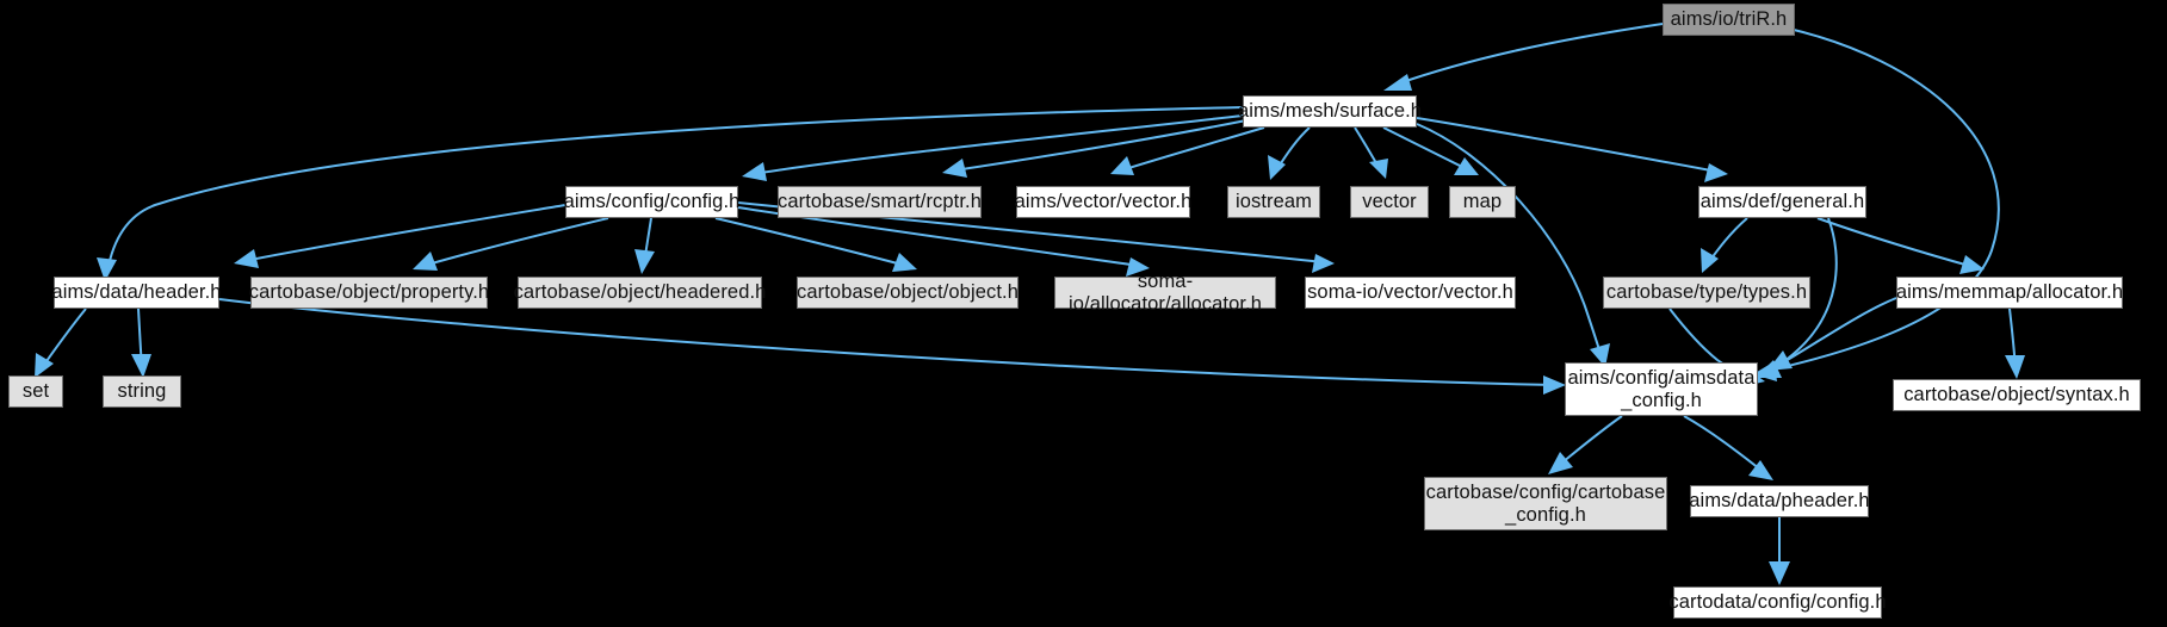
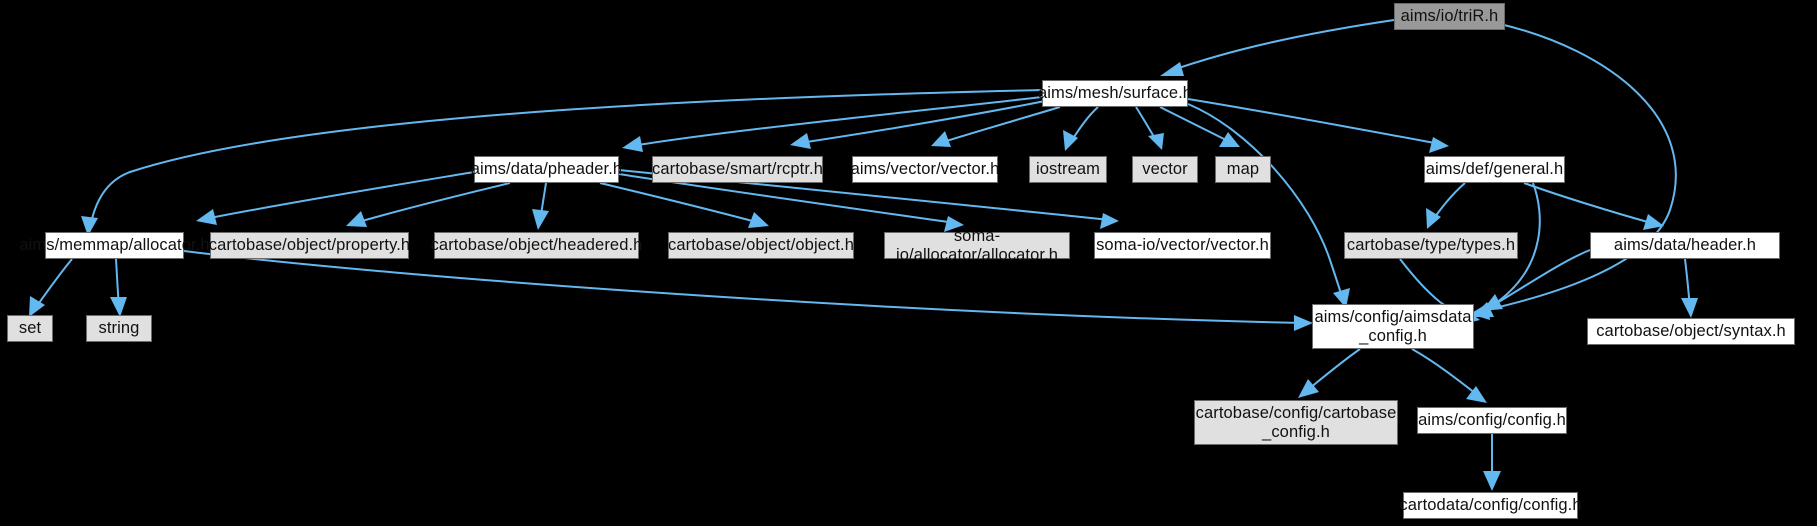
  aims/io/triR.h
  aims/mesh/surface.h
- aims/config/config.h
+ aims/data/pheader.h
  cartobase/smart/rcptr.h
  aims/vector/vector.h
  iostream
  vector
  map
  aims/def/general.h
- aims/data/header.h
+ aims/memmap/allocator.h
  cartobase/object/property.h
  cartobase/object/headered.h
  cartobase/object/object.h
  soma-io/allocator/allocator.h
  soma-io/vector/vector.h
  cartobase/type/types.h
- aims/memmap/allocator.h
+ aims/data/header.h
  set
  string
  aims/config/aimsdata
  _config.h
  cartobase/object/syntax.h
  cartobase/config/cartobase
  _config.h
- aims/data/pheader.h
+ aims/config/config.h
  cartodata/config/config.h
